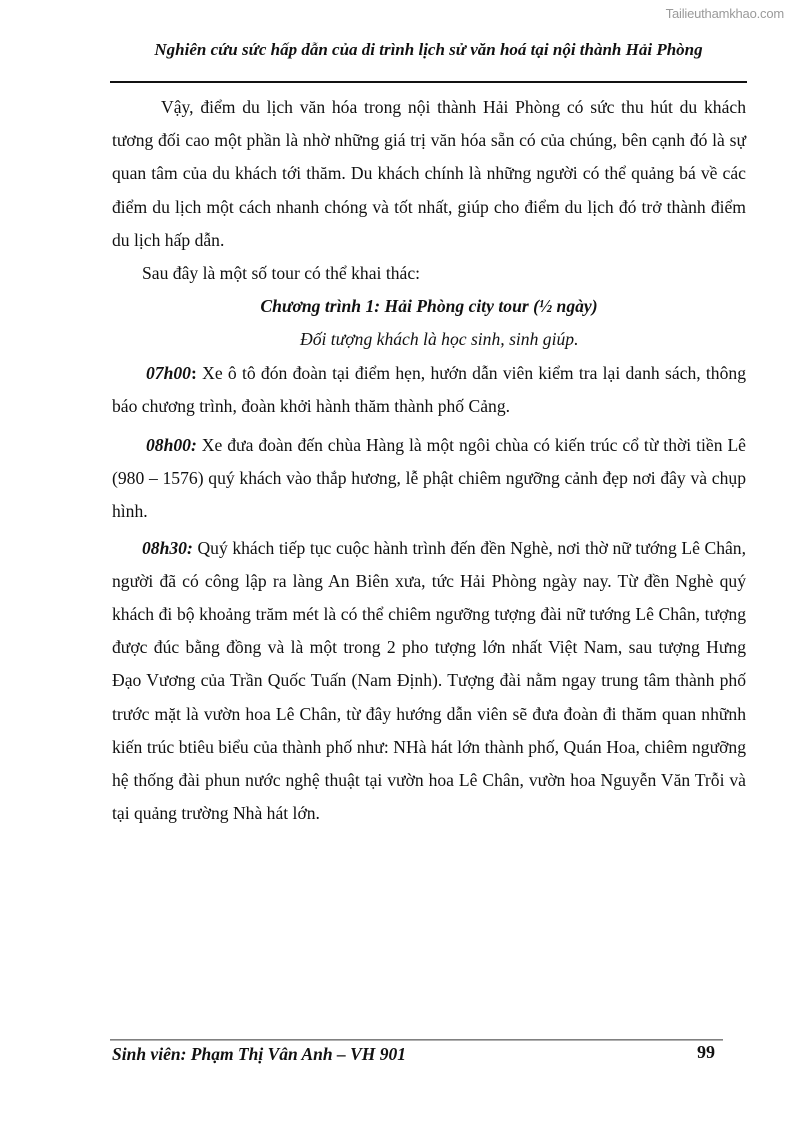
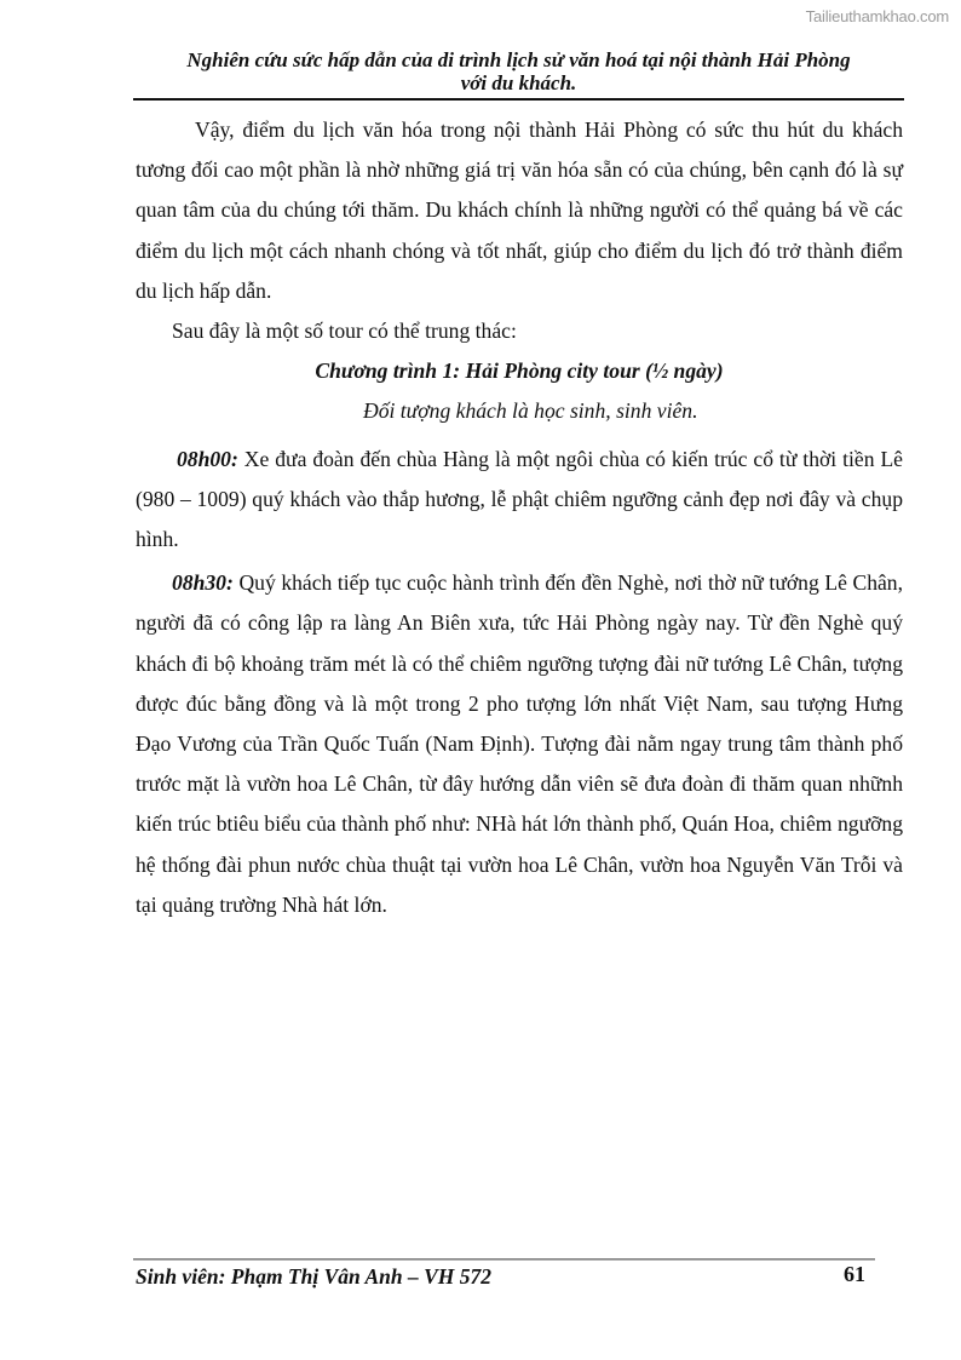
  Tailieuthamkhao.com
  Nghiên cứu sức hấp dẫn của di trình lịch sử văn hoá tại nội thành Hải Phòng
+ với du khách.
- Vậy, điểm du lịch văn hóa trong nội thành Hải Phòng có sức thu hút du khách tương đối cao một phần là nhờ những giá trị văn hóa sẵn có của chúng, bên cạnh đó là sự quan tâm của du khách tới thăm. Du khách chính là những người có thể quảng bá về các điểm du lịch một cách nhanh chóng và tốt nhất, giúp cho điểm du lịch đó trở thành điểm du lịch hấp dẫn.
+ Vậy, điểm du lịch văn hóa trong nội thành Hải Phòng có sức thu hút du khách tương đối cao một phần là nhờ những giá trị văn hóa sẵn có của chúng, bên cạnh đó là sự quan tâm của du chúng tới thăm. Du khách chính là những người có thể quảng bá về các điểm du lịch một cách nhanh chóng và tốt nhất, giúp cho điểm du lịch đó trở thành điểm du lịch hấp dẫn.
- Sau đây là một số tour có thể khai thác:
+ Sau đây là một số tour có thể trung thác:
  Chương trình 1: Hải Phòng city tour (½ ngày)
- Đối tượng khách là học sinh, sinh giúp.
+ Đối tượng khách là học sinh, sinh viên.
- 07h00: Xe ô tô đón đoàn tại điểm hẹn, hướn dẫn viên kiểm tra lại danh sách, thông báo chương trình, đoàn khởi hành thăm thành phố Cảng.
- 08h00: Xe đưa đoàn đến chùa Hàng là một ngôi chùa có kiến trúc cổ từ thời tiền Lê (980 – 1576) quý khách vào thắp hương, lễ phật chiêm ngưỡng cảnh đẹp nơi đây và chụp hình.
+ 08h00: Xe đưa đoàn đến chùa Hàng là một ngôi chùa có kiến trúc cổ từ thời tiền Lê (980 – 1009) quý khách vào thắp hương, lễ phật chiêm ngưỡng cảnh đẹp nơi đây và chụp hình.
- 08h30: Quý khách tiếp tục cuộc hành trình đến đền Nghè, nơi thờ nữ tướng Lê Chân, người đã có công lập ra làng An Biên xưa, tức Hải Phòng ngày nay. Từ đền Nghè quý khách đi bộ khoảng trăm mét là có thể chiêm ngưỡng tượng đài nữ tướng Lê Chân, tượng được đúc bằng đồng và là một trong 2 pho tượng lớn nhất Việt Nam, sau tượng Hưng Đạo Vương của Trần Quốc Tuấn (Nam Định). Tượng đài nằm ngay trung tâm thành phố trước mặt là vườn hoa Lê Chân, từ đây hướng dẫn viên sẽ đưa đoàn đi thăm quan nhữnh kiến trúc btiêu biểu của thành phố như: NHà hát lớn thành phố, Quán Hoa, chiêm ngưỡng hệ thống đài phun nước nghệ thuật tại vườn hoa Lê Chân, vườn hoa Nguyễn Văn Trỗi và tại quảng trường Nhà hát lớn.
+ 08h30: Quý khách tiếp tục cuộc hành trình đến đền Nghè, nơi thờ nữ tướng Lê Chân, người đã có công lập ra làng An Biên xưa, tức Hải Phòng ngày nay. Từ đền Nghè quý khách đi bộ khoảng trăm mét là có thể chiêm ngưỡng tượng đài nữ tướng Lê Chân, tượng được đúc bằng đồng và là một trong 2 pho tượng lớn nhất Việt Nam, sau tượng Hưng Đạo Vương của Trần Quốc Tuấn (Nam Định). Tượng đài nằm ngay trung tâm thành phố trước mặt là vườn hoa Lê Chân, từ đây hướng dẫn viên sẽ đưa đoàn đi thăm quan nhữnh kiến trúc btiêu biểu của thành phố như: NHà hát lớn thành phố, Quán Hoa, chiêm ngưỡng hệ thống đài phun nước chùa thuật tại vườn hoa Lê Chân, vườn hoa Nguyễn Văn Trỗi và tại quảng trường Nhà hát lớn.
- Sinh viên: Phạm Thị Vân Anh – VH 901
+ Sinh viên: Phạm Thị Vân Anh – VH 572
- 99
+ 61
